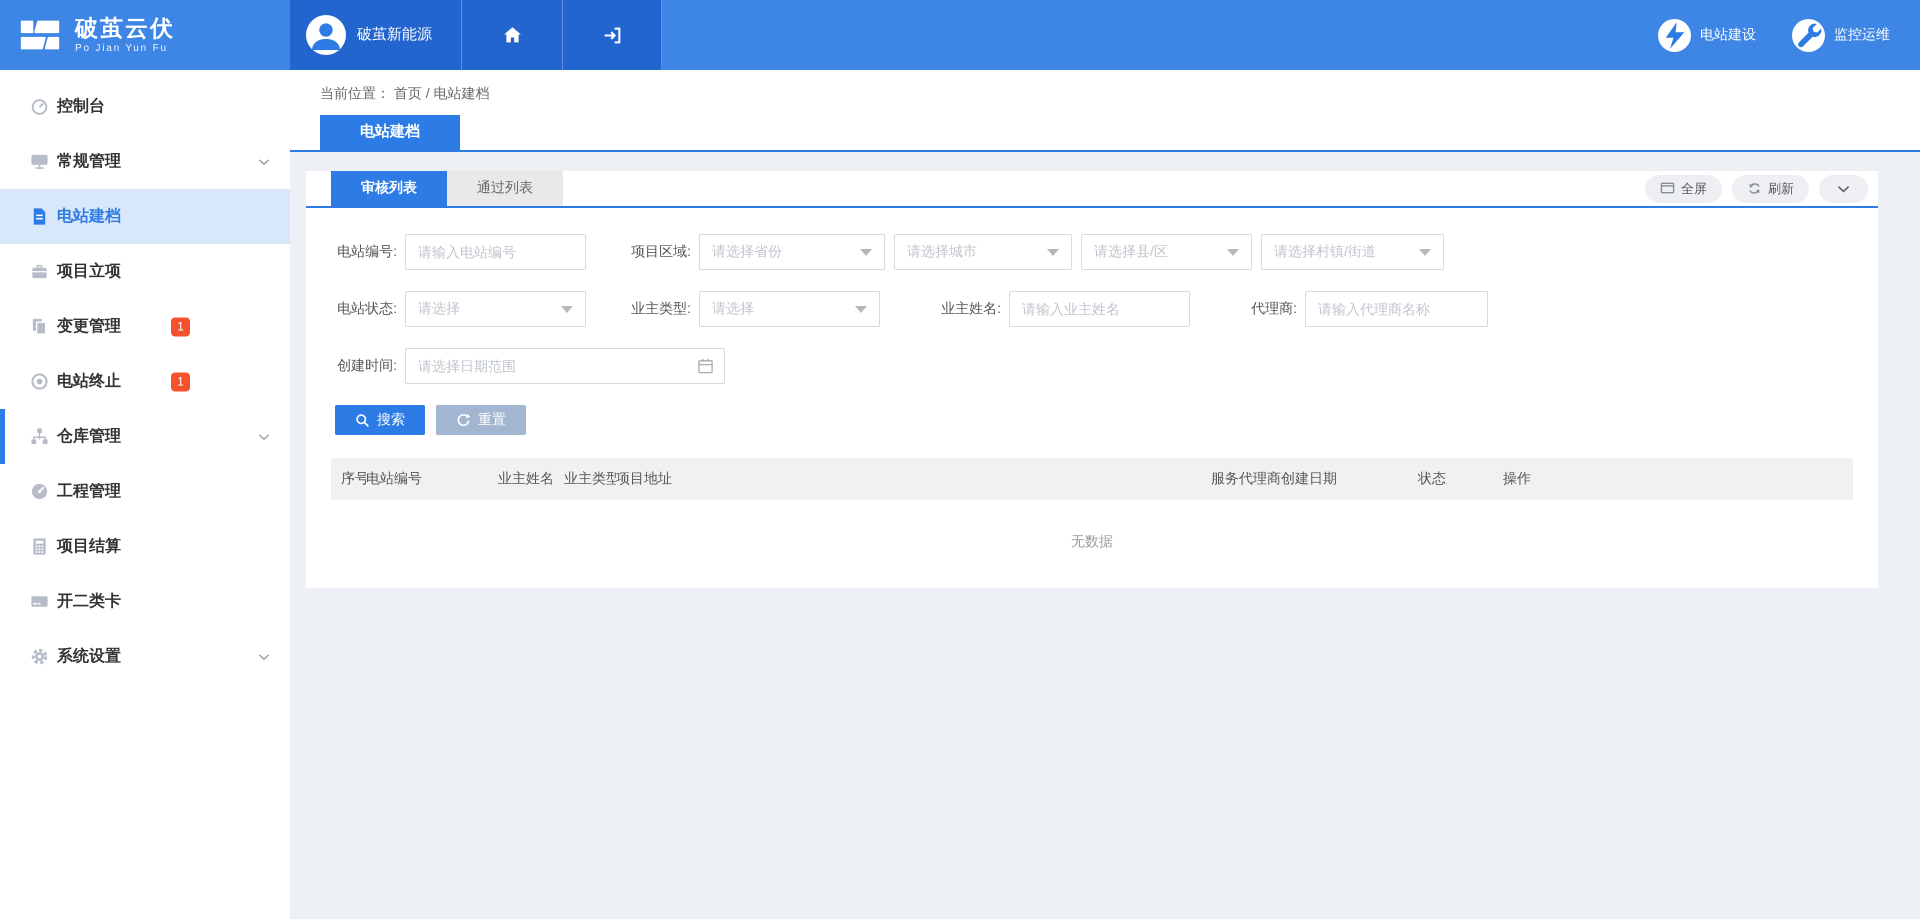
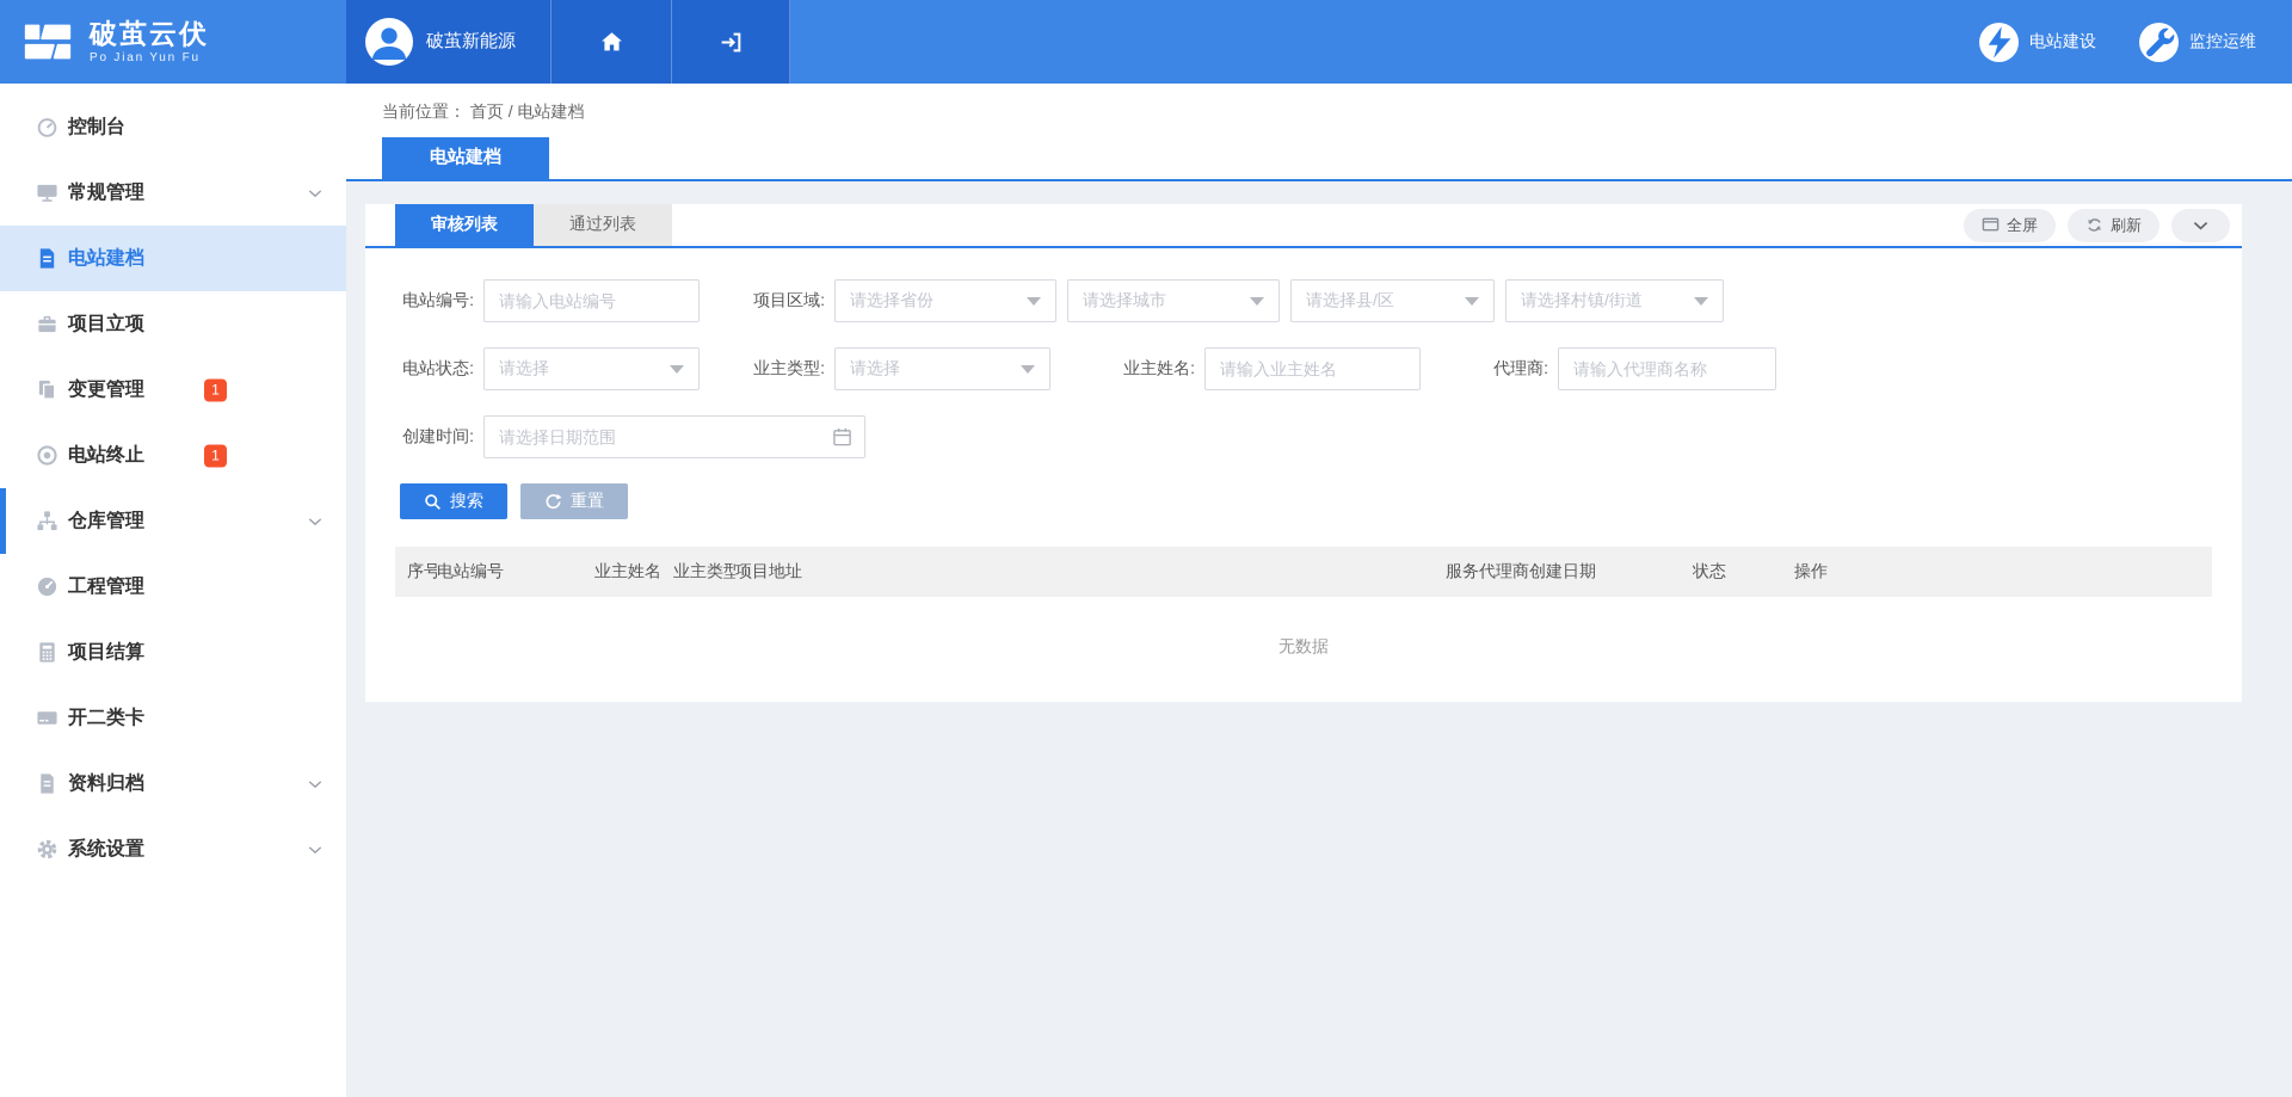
  破茧云伏
  Po Jian Yun Fu
  破茧新能源
  电站建设
  监控运维
  控制台
  常规管理
  电站建档
  项目立项
  变更管理
  1
  电站终止
  1
  仓库管理
  工程管理
  项目结算
  开二类卡
+ 资料归档
  系统设置
  当前位置： 首页 / 电站建档
  电站建档
  审核列表
  通过列表
  全屏
  刷新
  电站编号:
  请输入电站编号
  项目区域:
  请选择省份
  请选择城市
  请选择县/区
  请选择村镇/街道
  电站状态:
  请选择
  业主类型:
  请选择
  业主姓名:
  请输入业主姓名
  代理商:
  请输入代理商名称
  创建时间:
  请选择日期范围
  搜索
  重置
  序号
  电站编号
  业主姓名
  业主类型
  项目地址
  服务代理商
  创建日期
  状态
  操作
  无数据
